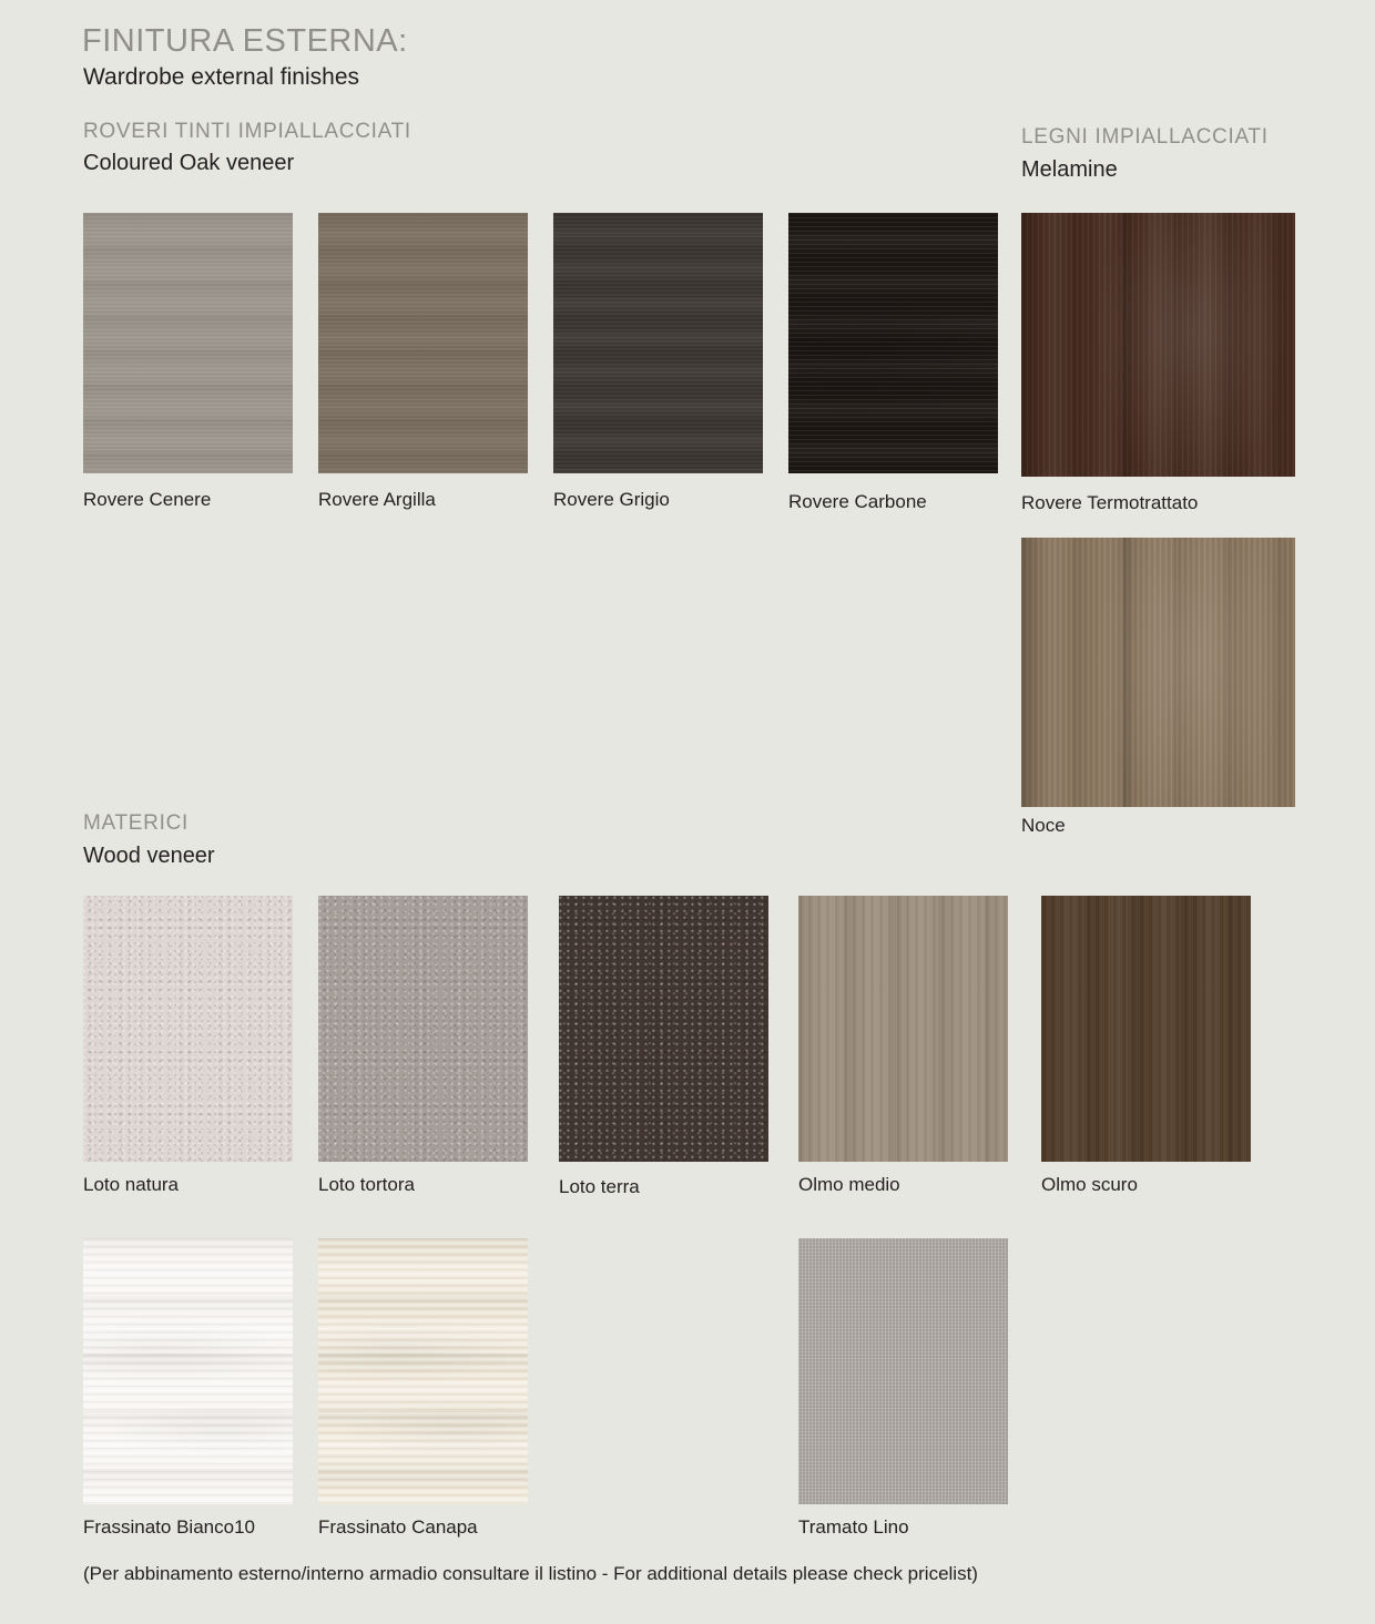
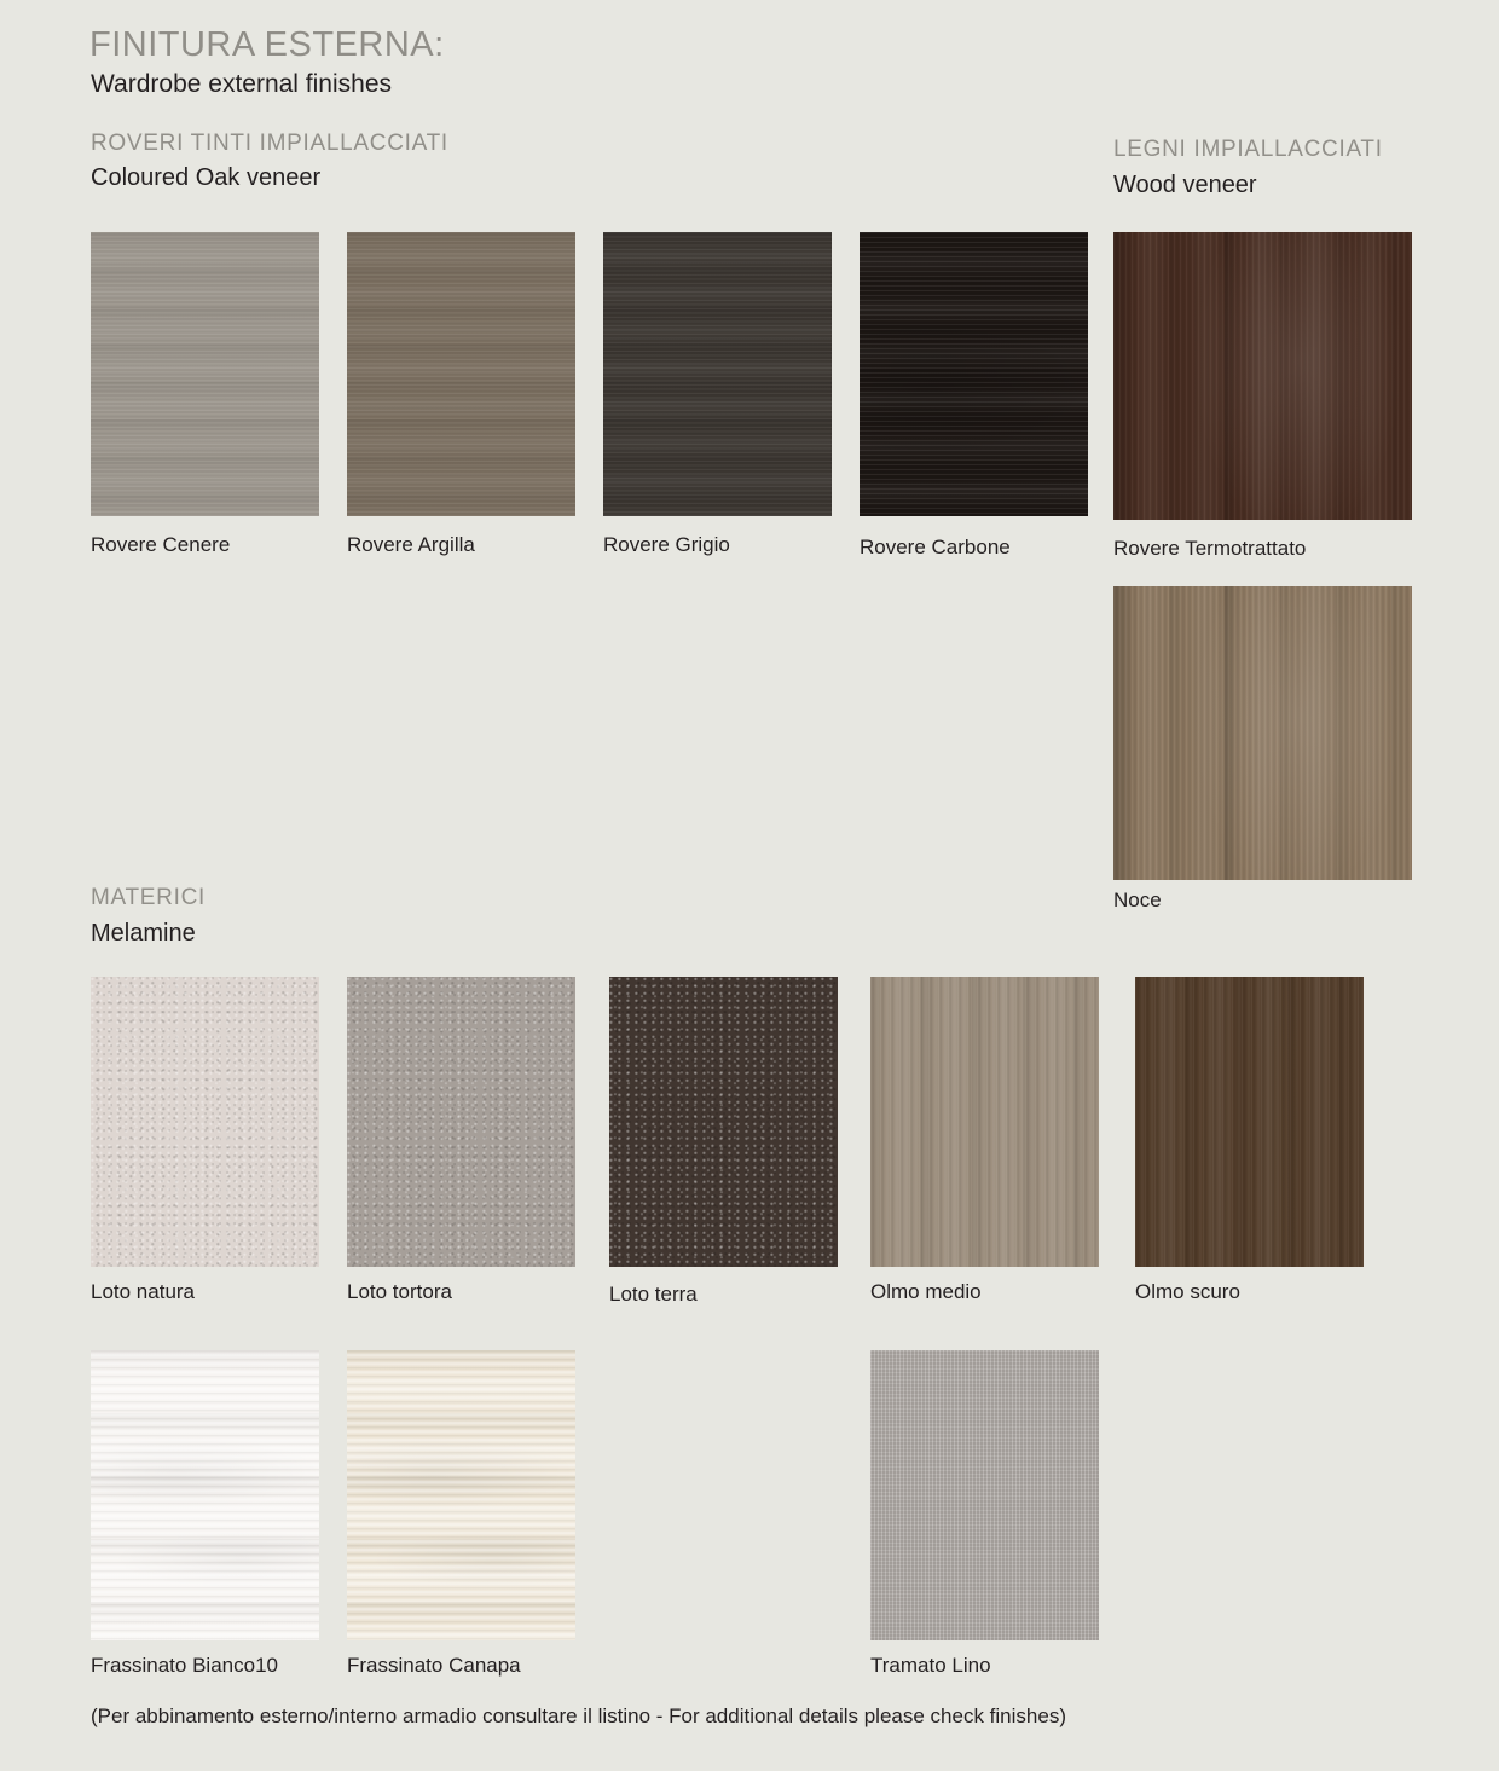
  FINITURA ESTERNA:
  Wardrobe external finishes
  ROVERI TINTI IMPIALLACCIATI
  Coloured Oak veneer
  LEGNI IMPIALLACCIATI
- Melamine
+ Wood veneer
  MATERICI
- Wood veneer
+ Melamine
  Rovere Cenere
  Rovere Argilla
  Rovere Grigio
  Rovere Carbone
  Rovere Termotrattato
  Noce
  Loto natura
  Loto tortora
  Loto terra
  Olmo medio
  Olmo scuro
  Frassinato Bianco10
  Frassinato Canapa
  Tramato Lino
- (Per abbinamento esterno/interno armadio consultare il listino - For additional details please check pricelist)
+ (Per abbinamento esterno/interno armadio consultare il listino - For additional details please check finishes)
